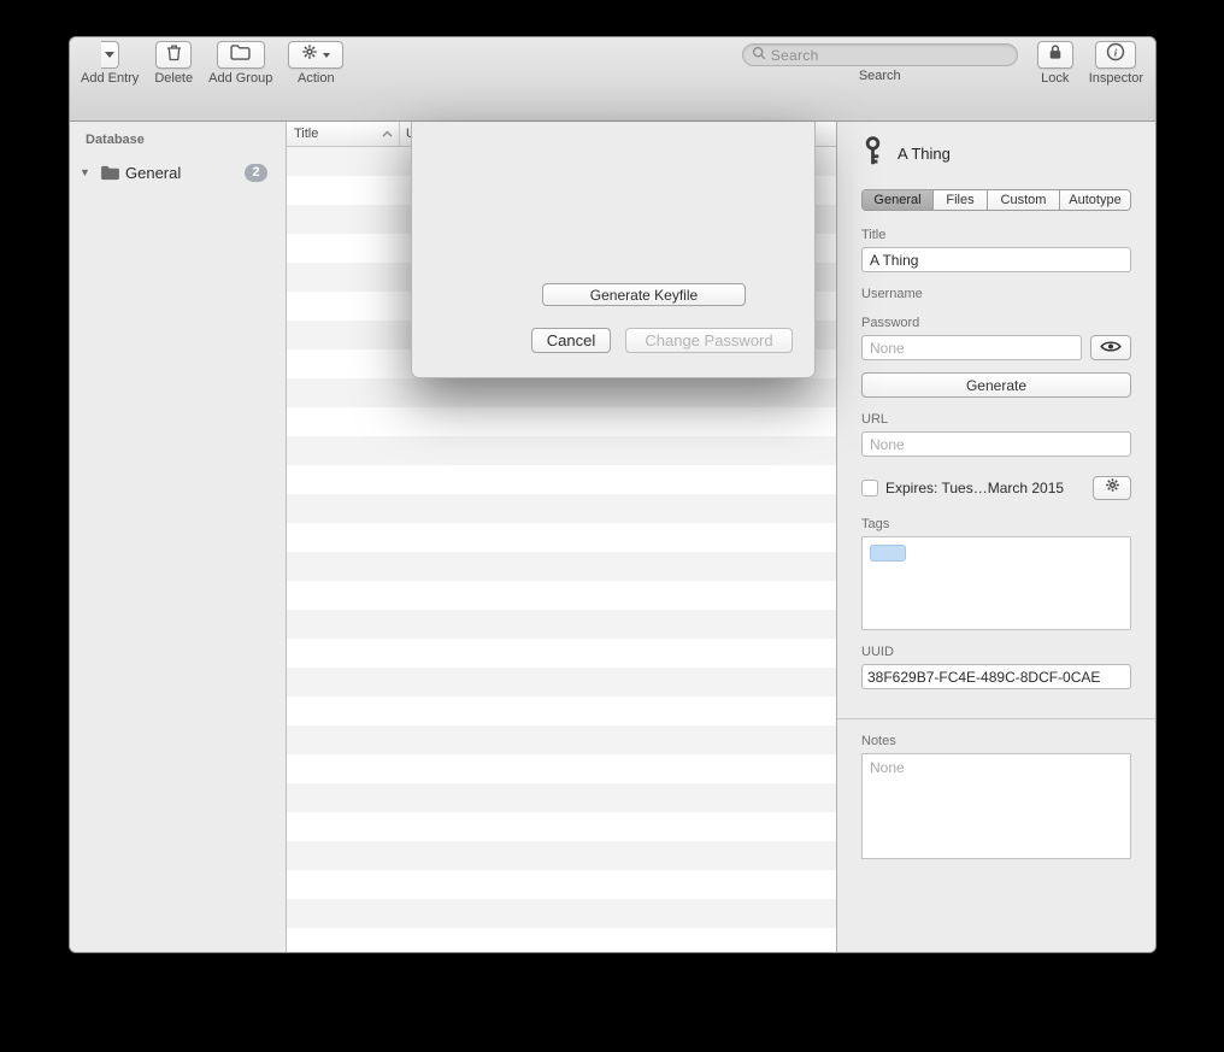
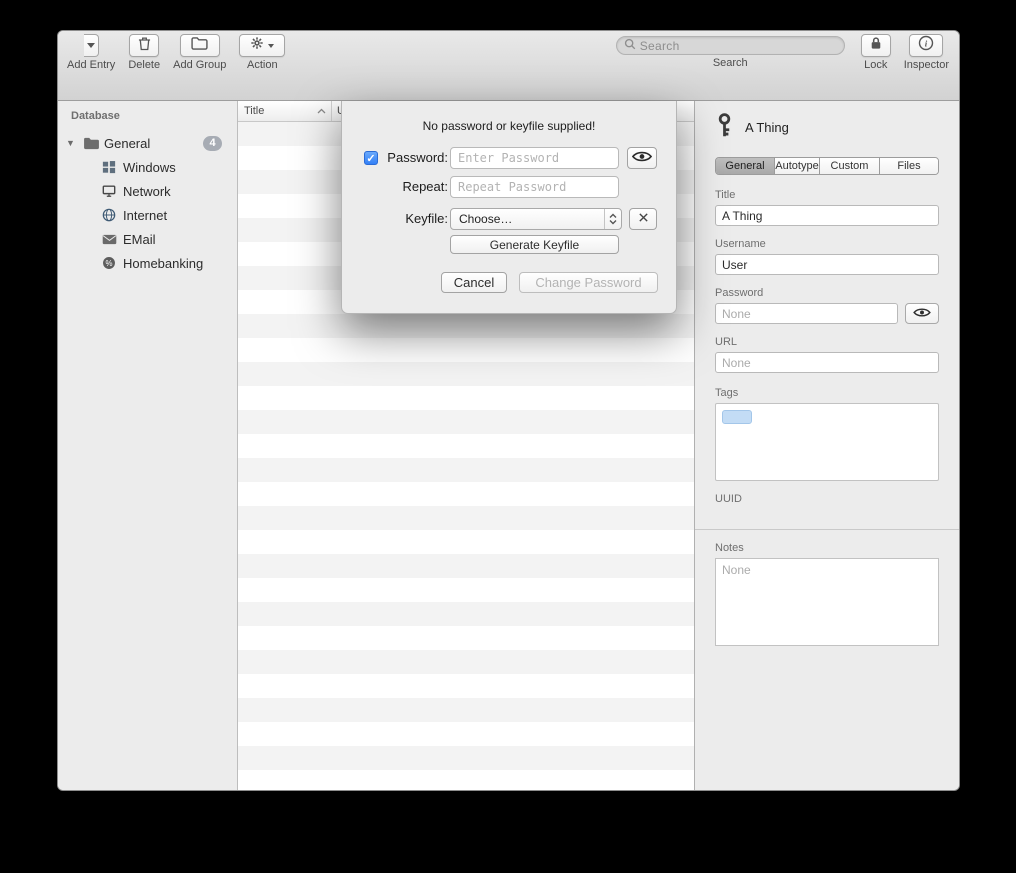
  Add Entry
  Delete
  Add Group
  Action
  Search
  Search
  Lock
  i
  Inspector
  Database
  ▼
  General
- 2
+ 4
+ Windows
+ Network
+ Internet
+ EMail
+ %
+ Homebanking
  Title
  A Thing
  General
- Files
+ Autotype
  Custom
- Autotype
+ Files
  Title
  A Thing
  Username
+ User
  Password
  None
- Generate
  URL
  None
- Expires: Tues…March 2015
  Tags
  UUID
- 38F629B7-FC4E-489C-8DCF-0CAE
  Notes
  None
+ No password or keyfile supplied!
+ ✓
+ Password:
+ Enter Password
+ Repeat:
+ Repeat Password
+ Keyfile:
+ Choose…
  Generate Keyfile
  Cancel
  Change Password
